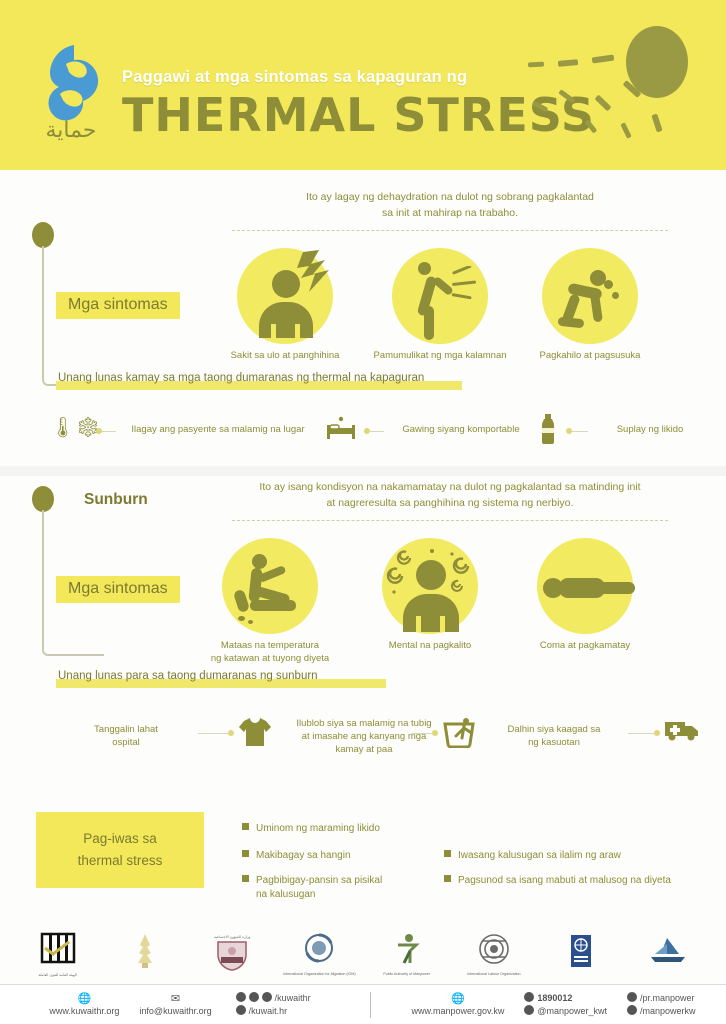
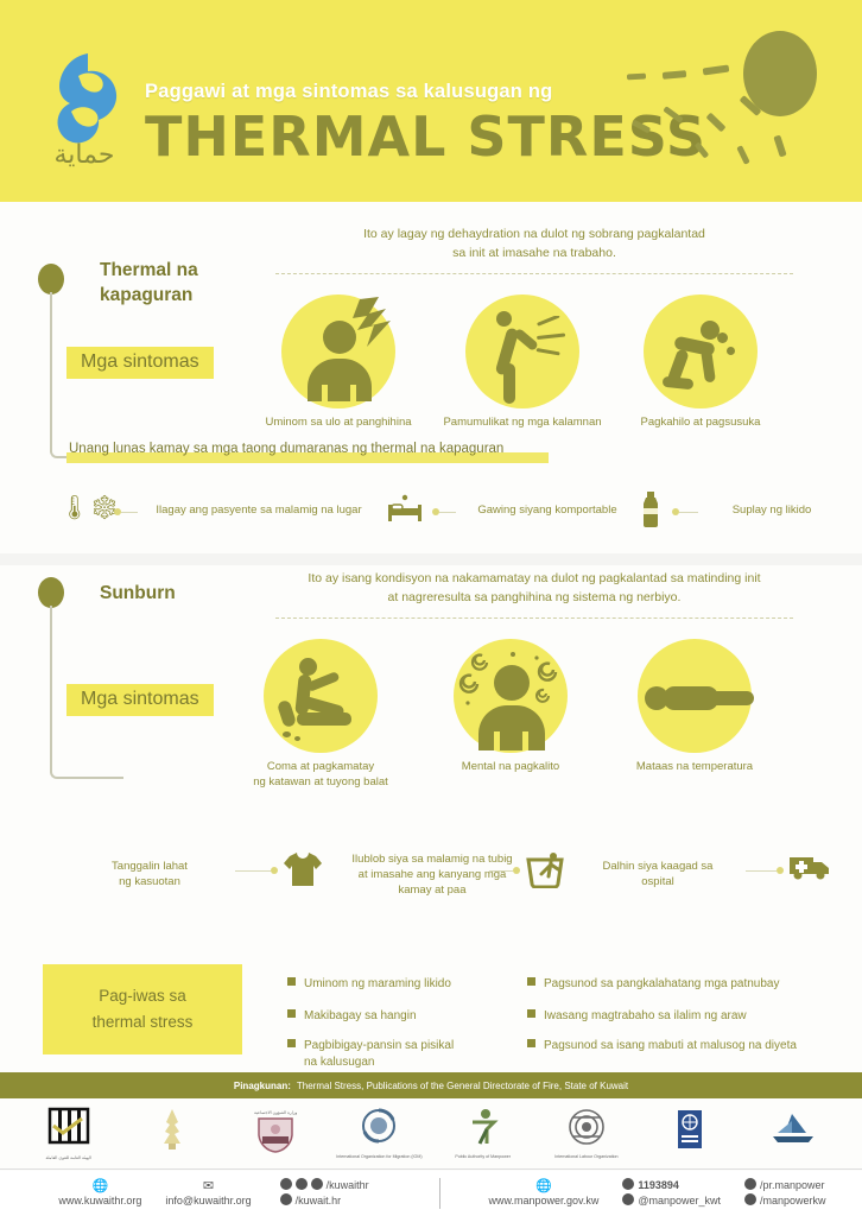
  حماية
- Paggawi at mga sintomas sa kapaguran ng
+ Paggawi at mga sintomas sa kalusugan ng
  THERMAL STRESS
+ Thermal na
+ kapaguran
  Ito ay lagay ng dehaydration na dulot ng sobrang pagkalantad
- sa init at mahirap na trabaho.
+ sa init at imasahe na trabaho.
  Mga sintomas
- Sakit sa ulo at panghihina
+ Uminom sa ulo at panghihina
  Pamumulikat ng mga kalamnan
  Pagkahilo at pagsusuka
  Unang lunas kamay sa mga taong dumaranas ng thermal na kapaguran
  🌡❄
  Ilagay ang pasyente sa malamig na lugar
  Gawing siyang komportable
  Suplay ng likido
  Sunburn
  Ito ay isang kondisyon na nakamamatay na dulot ng pagkalantad sa matinding init
  at nagreresulta sa panghihina ng sistema ng nerbiyo.
  Mga sintomas
- Mataas na temperatura
+ Coma at pagkamatay
- ng katawan at tuyong diyeta
+ ng katawan at tuyong balat
  Mental na pagkalito
- Coma at pagkamatay
+ Mataas na temperatura
- Unang lunas para sa taong dumaranas ng sunburn
  Tanggalin lahat
- ospital
+ ng kasuotan
  Ilublob siya sa malamig na tubig
  at imasahe ang kanyang mga
  kamay at paa
  Dalhin siya kaagad sa
- ng kasuotan
+ ospital
  Pag-iwas sa
  thermal stress
  Uminom ng maraming likido
  Makibagay sa hangin
  Pagbibigay-pansin sa pisikal
  na kalusugan
+ Pagsunod sa pangkalahatang mga patnubay
- Iwasang kalusugan sa ilalim ng araw
+ Iwasang magtrabaho sa ilalim ng araw
  Pagsunod sa isang mabuti at malusog na diyeta
+ Pinagkunan:
+ Thermal Stress, Publications of the General Directorate of Fire, State of Kuwait
  🌐
  www.kuwaithr.org
  ✉
  info@kuwaithr.org
  /kuwaithr
  /kuwait.hr
  🌐
  www.manpower.gov.kw
- 1890012
+ 1193894
  @manpower_kwt
  /pr.manpower
  /manpowerkw
